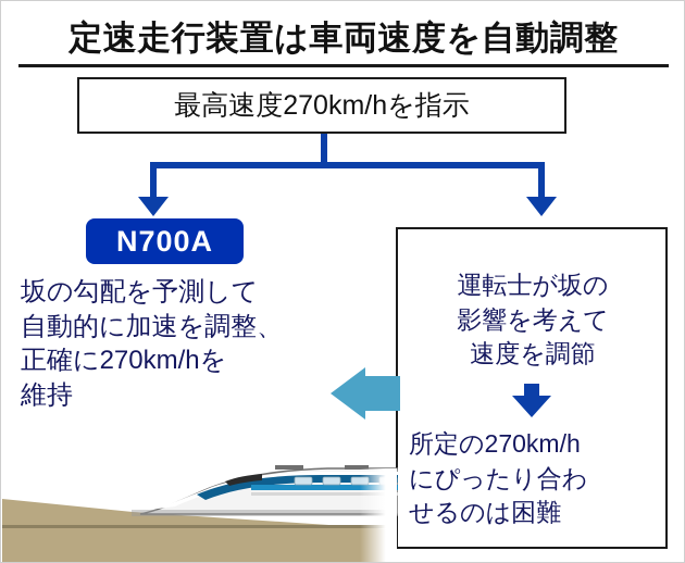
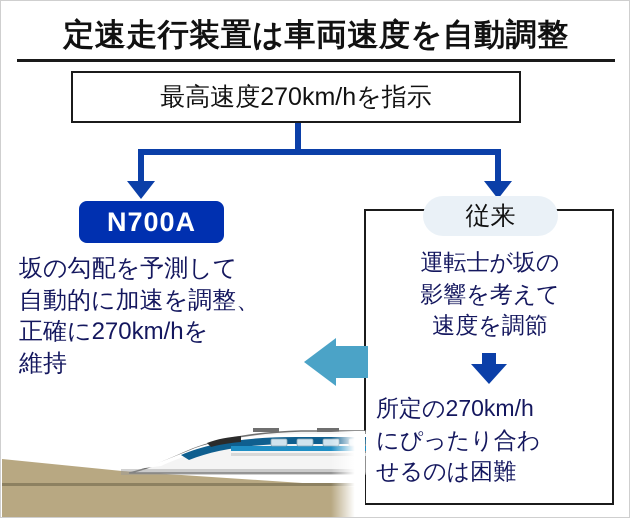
  定速走行装置は車両速度を自動調整
  最高速度270km/hを指示
  N700A
  坂の勾配を予測して
  自動的に加速を調整、
  正確に270km/hを
  維持
+ 従来
  運転士が坂の
  影響を考えて
  速度を調節
  所定の270km/h
  にぴったり合わ
  せるのは困難
